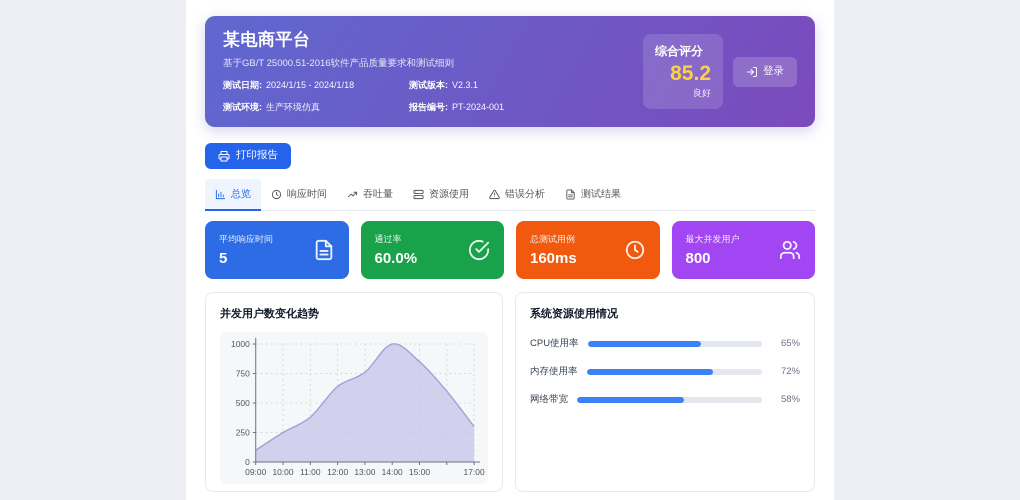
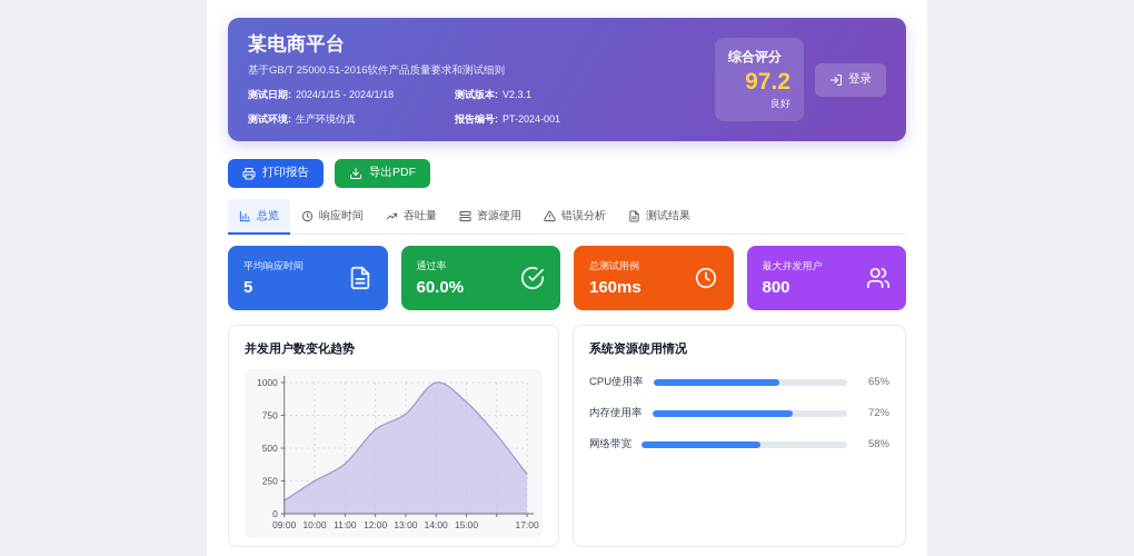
  某电商平台
  基于GB/T 25000.51-2016软件产品质量要求和测试细则
  测试日期: 2024/1/15 - 2024/1/18
  测试版本: V2.3.1
  测试环境: 生产环境仿真
  报告编号: PT-2024-001
  综合评分
- 85.2
+ 97.2
  良好
  登录
  打印报告
+ 导出PDF
  总览
  响应时间
  吞吐量
  资源使用
  错误分析
  测试结果
  平均响应时间
  5
  通过率
  60.0%
  总测试用例
  160ms
  最大并发用户
  800
  并发用户数变化趋势
  0
  250
  500
  750
  1000
  09:00
  10:00
  11:00
  12:00
  13:00
  14:00
  15:00
  17:00
  系统资源使用情况
  CPU使用率
  65%
  内存使用率
  72%
  网络带宽
  58%
